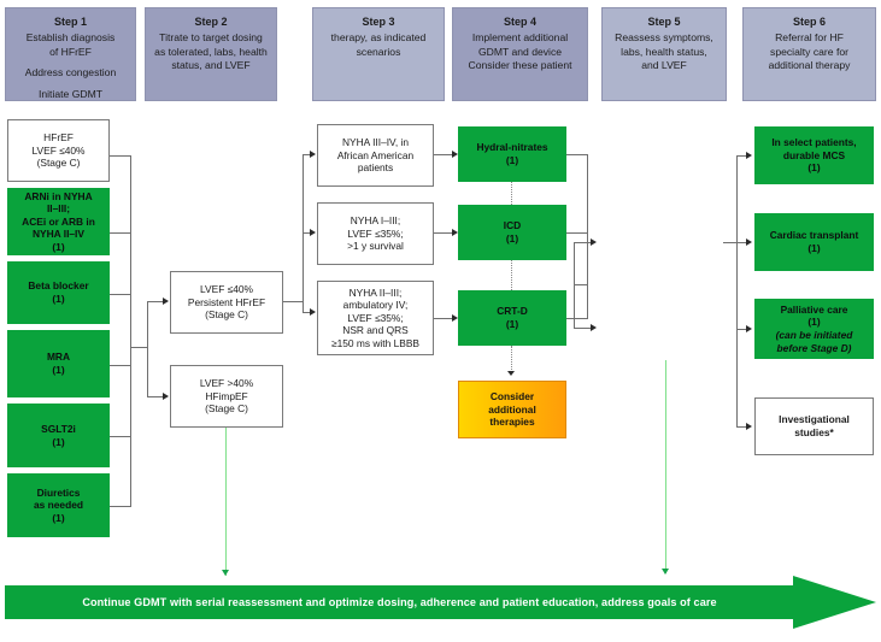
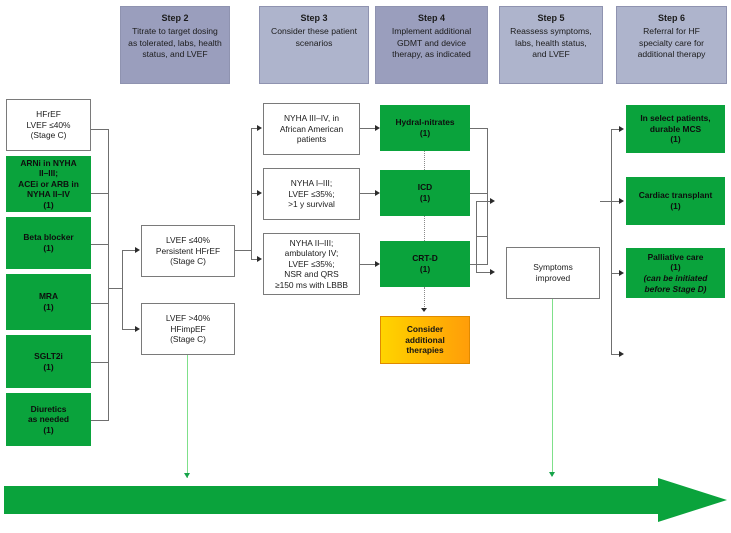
- Step 1
- Establish diagnosis
- of HFrEF
- Address congestion
- Initiate GDMT
  Step 2
  Titrate to target dosing
  as tolerated, labs, health
  status, and LVEF
  Step 3
- therapy, as indicated
+ Consider these patient
  scenarios
  Step 4
  Implement additional
  GDMT and device
- Consider these patient
+ therapy, as indicated
  Step 5
  Reassess symptoms,
  labs, health status,
  and LVEF
  Step 6
  Referral for HF
  specialty care for
  additional therapy
  HFrEF
  LVEF ≤40%
  (Stage C)
  ARNi in NYHA
  II–III;
  ACEi or ARB in
  NYHA II–IV
  (1)
  Beta blocker
  (1)
  MRA
  (1)
  SGLT2i
  (1)
  Diuretics
  as needed
  (1)
  LVEF ≤40%
  Persistent HFrEF
  (Stage C)
  LVEF >40%
  HFimpEF
  (Stage C)
  NYHA III–IV, in
  African American
  patients
  NYHA I–III;
  LVEF ≤35%;
  >1 y survival
  NYHA II–III;
  ambulatory IV;
  LVEF ≤35%;
  NSR and QRS
  ≥150 ms with LBBB
  Hydral-nitrates
  (1)
  ICD
  (1)
  CRT-D
  (1)
  Consider
  additional
  therapies
+ Symptoms
+ improved
  In select patients,
  durable MCS
  (1)
  Cardiac transplant
  (1)
  Palliative care
  (1)
  (can be initiated
  before Stage D)
- Investigational
- studies*
- Continue GDMT with serial reassessment and optimize dosing, adherence and patient education, address goals of care
